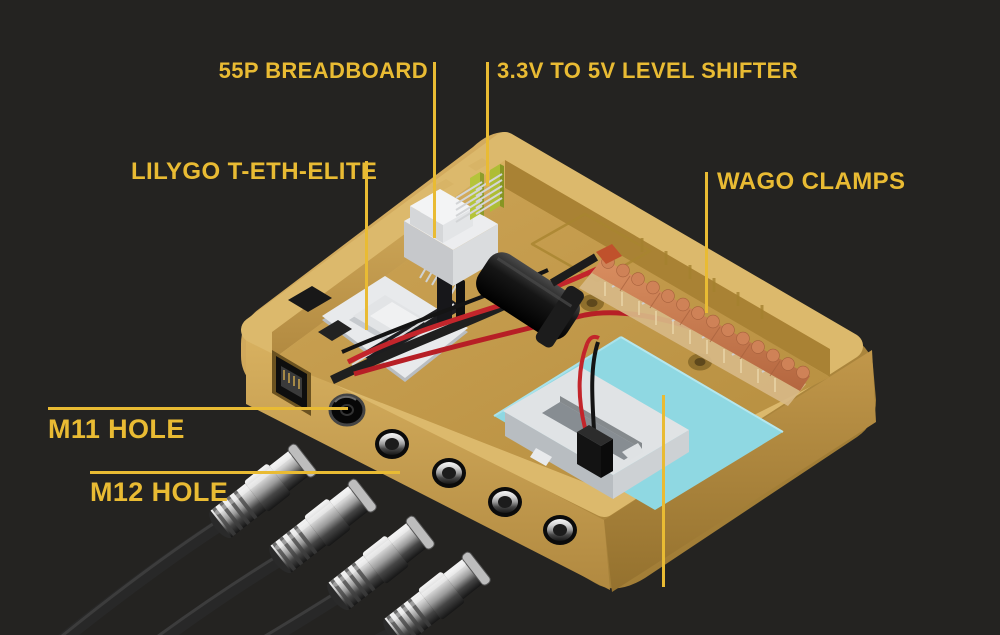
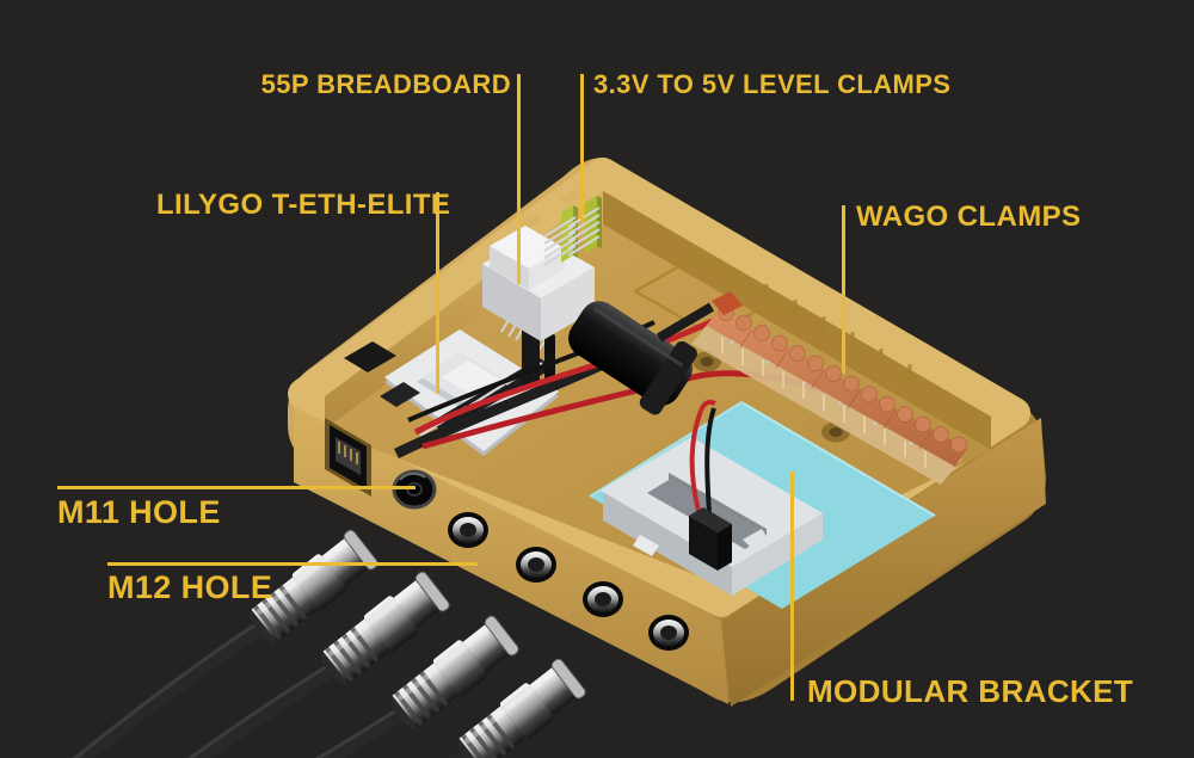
  55P BREADBOARD
- 3.3V TO 5V LEVEL SHIFTER
+ 3.3V TO 5V LEVEL CLAMPS
  LILYGO T-ETH-ELITE
  WAGO CLAMPS
  M11 HOLE
  M12 HOLE
+ MODULAR BRACKET
